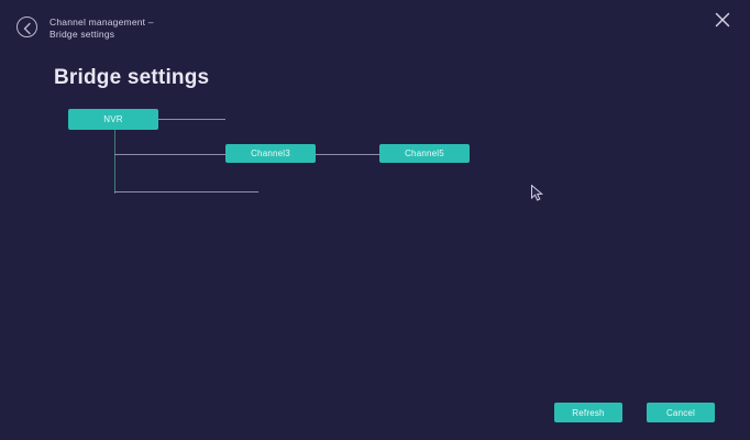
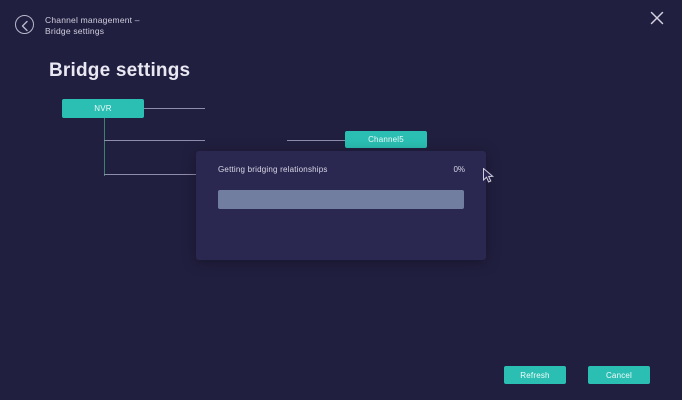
  Channel management –
  Bridge settings
  Bridge settings
  NVR
- Channel3
  Channel5
+ Getting bridging relationships
+ 0%
  Refresh
  Cancel
